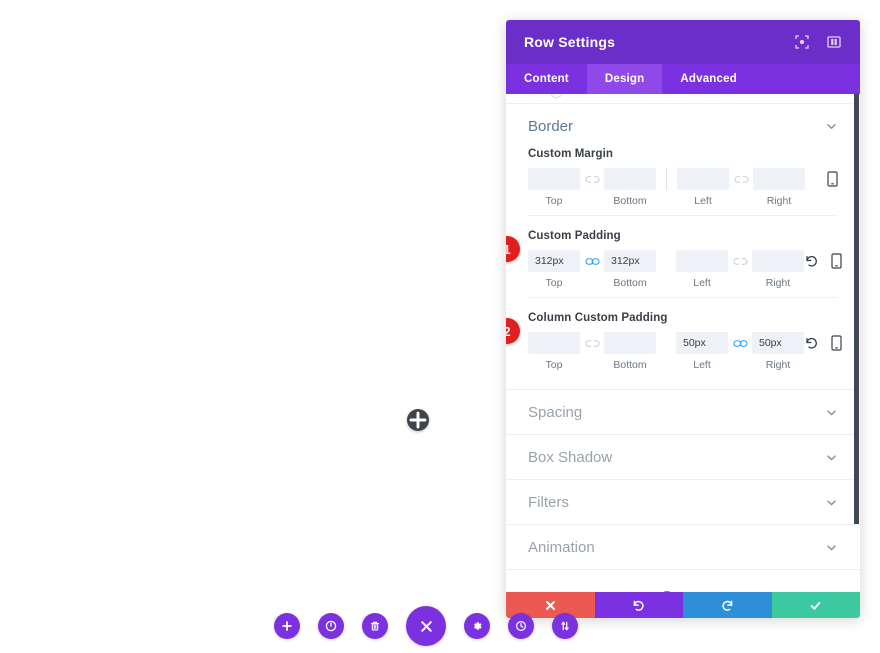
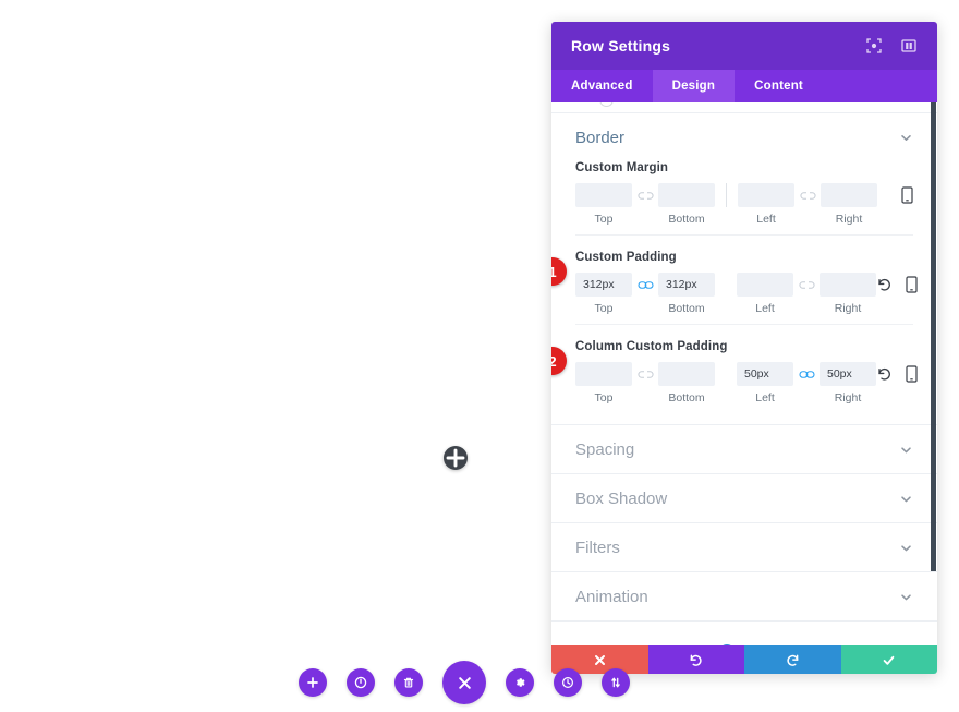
  Row Settings
- Content
+ Advanced
  Design
- Advanced
+ Content
  Border
  Custom Margin
  Top
  Bottom
  Left
  Right
  1
  Custom Padding
  312px
  312px
  Top
  Bottom
  Left
  Right
  2
  Column Custom Padding
  Top
  Bottom
  50px
  50px
  Left
  Right
  Spacing
  Box Shadow
  Filters
  Animation
